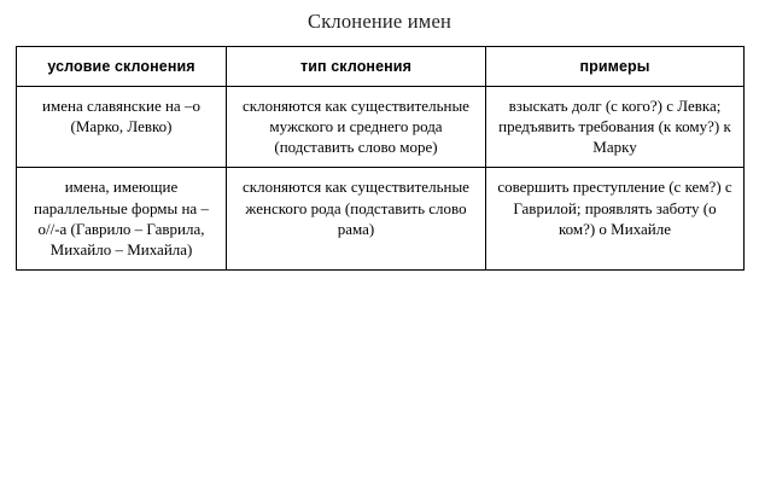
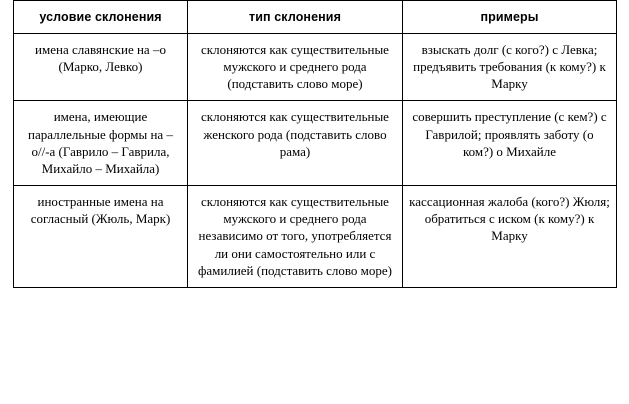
- Склонение имен
  условие склонения	тип склонения	примеры
  имена славянские на –о (Марко, Левко)	склоняются как существительные мужского и среднего рода (подставить слово море)	взыскать долг (с кого?) с Левка; предъявить требования (к кому?) к Марку
  имена, имеющие параллельные формы на –о//-а (Гаврило – Гаврила, Михайло – Михайла)	склоняются как существительные женского рода (подставить слово рама)	совершить преступление (с кем?) с Гаврилой; проявлять заботу (о ком?) о Михайле
+ иностранные имена на согласный (Жюль, Марк)	склоняются как существительные мужского и среднего рода независимо от того, употребляется ли они самостоятельно или с фамилией (подставить слово море)	кассационная жалоба (кого?) Жюля; обратиться с иском (к кому?) к Марку
